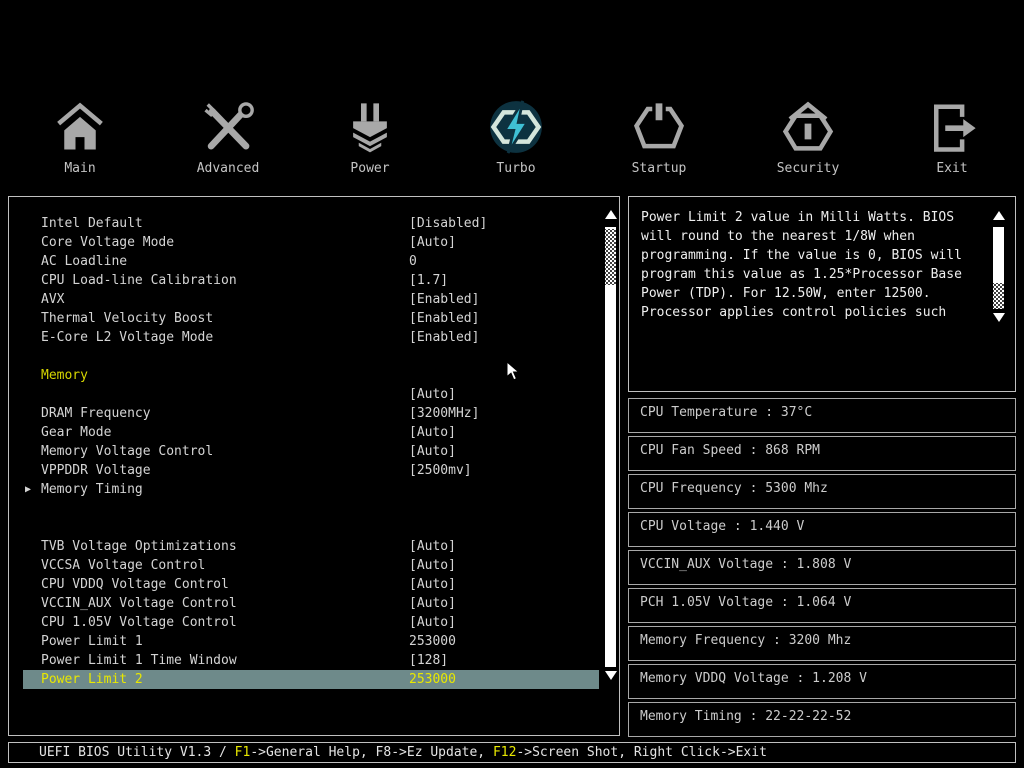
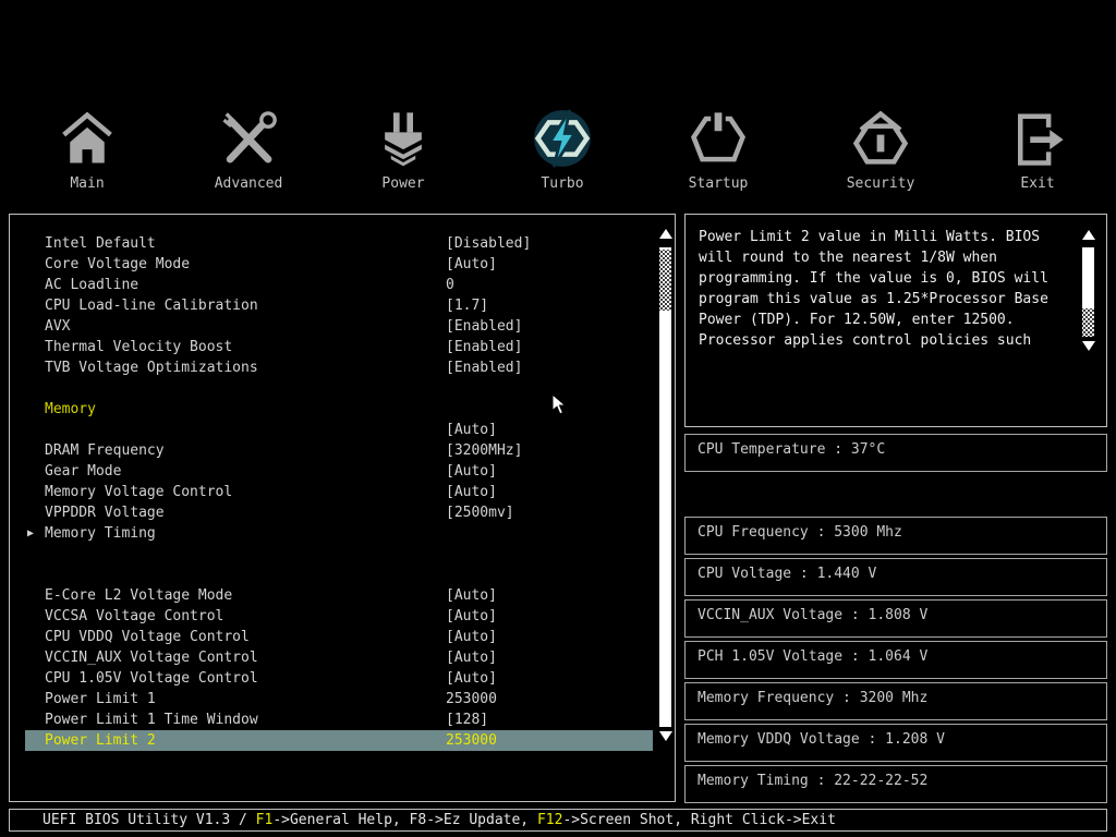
  Main
  Advanced
  Power
  Turbo
  Startup
  Security
  Exit
  Intel Default
  [Disabled]
  Core Voltage Mode
  [Auto]
  AC Loadline
  0
  CPU Load-line Calibration
  [1.7]
  AVX
  [Enabled]
  Thermal Velocity Boost
  [Enabled]
- E-Core L2 Voltage Mode
+ TVB Voltage Optimizations
  [Enabled]
  Memory
  [Auto]
  DRAM Frequency
  [3200MHz]
  Gear Mode
  [Auto]
  Memory Voltage Control
  [Auto]
  VPPDDR Voltage
  [2500mv]
  ▶
  Memory Timing
- TVB Voltage Optimizations
+ E-Core L2 Voltage Mode
  [Auto]
  VCCSA Voltage Control
  [Auto]
  CPU VDDQ Voltage Control
  [Auto]
  VCCIN_AUX Voltage Control
  [Auto]
  CPU 1.05V Voltage Control
  [Auto]
  Power Limit 1
  253000
  Power Limit 1 Time Window
  [128]
  Power Limit 2
  253000
  Power Limit 2 value in Milli Watts. BIOS
  will round to the nearest 1/8W when
  programming. If the value is 0, BIOS will
  program this value as 1.25*Processor Base
  Power (TDP). For 12.50W, enter 12500.
  Processor applies control policies such
  CPU Temperature : 37°C
- CPU Fan Speed : 868 RPM
  CPU Frequency : 5300 Mhz
  CPU Voltage : 1.440 V
  VCCIN_AUX Voltage : 1.808 V
  PCH 1.05V Voltage : 1.064 V
  Memory Frequency : 3200 Mhz
  Memory VDDQ Voltage : 1.208 V
  Memory Timing : 22-22-22-52
  UEFI BIOS Utility V1.3 / F1->General Help, F8->Ez Update, F12->Screen Shot, Right Click->Exit
